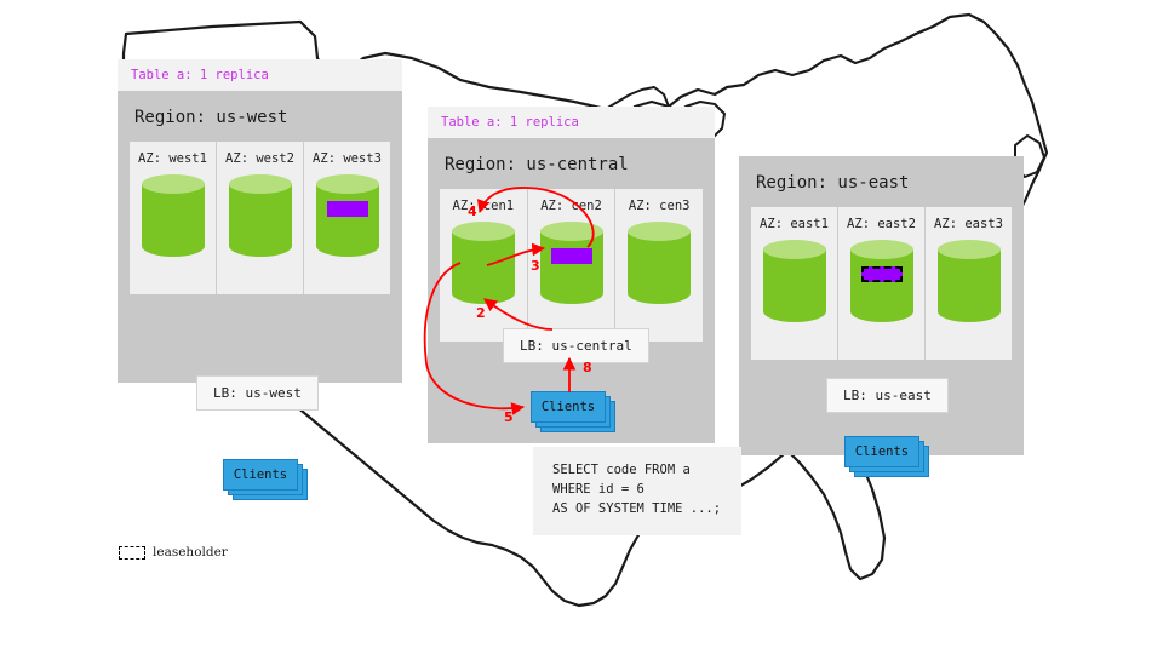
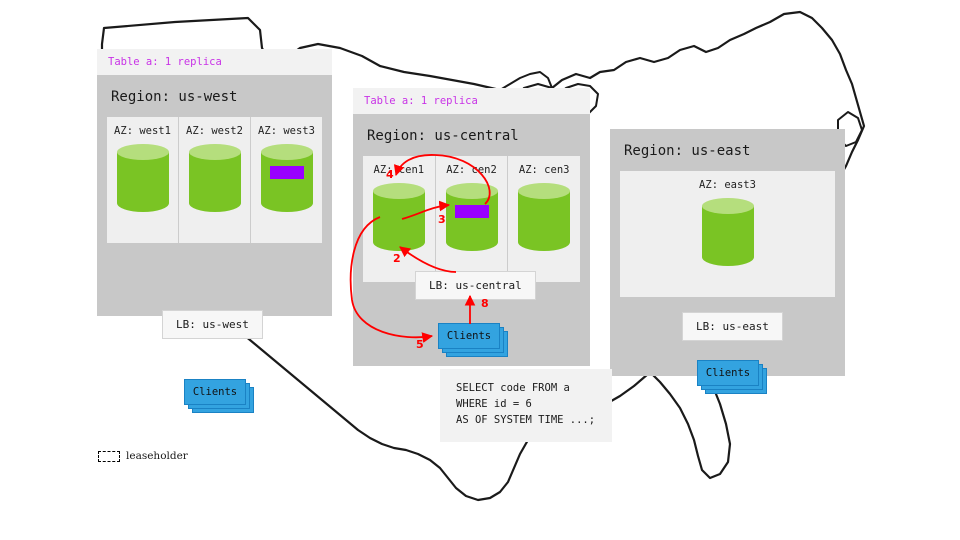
  Table a: 1 replica
  Region: us-west
  AZ: west1
  AZ: west2
  AZ: west3
  LB: us-west
  Clients
  Table a: 1 replica
  Region: us-central
  AZ: cen1
  AZ: cen2
  AZ: cen3
  LB: us-central
  Clients
  SELECT code FROM a
  WHERE id = 6
  AS OF SYSTEM TIME ...;
  Region: us-east
- AZ: east1
- AZ: east2
  AZ: east3
  LB: us-east
  Clients
  8
  2
  3
  4
  5
  leaseholder
